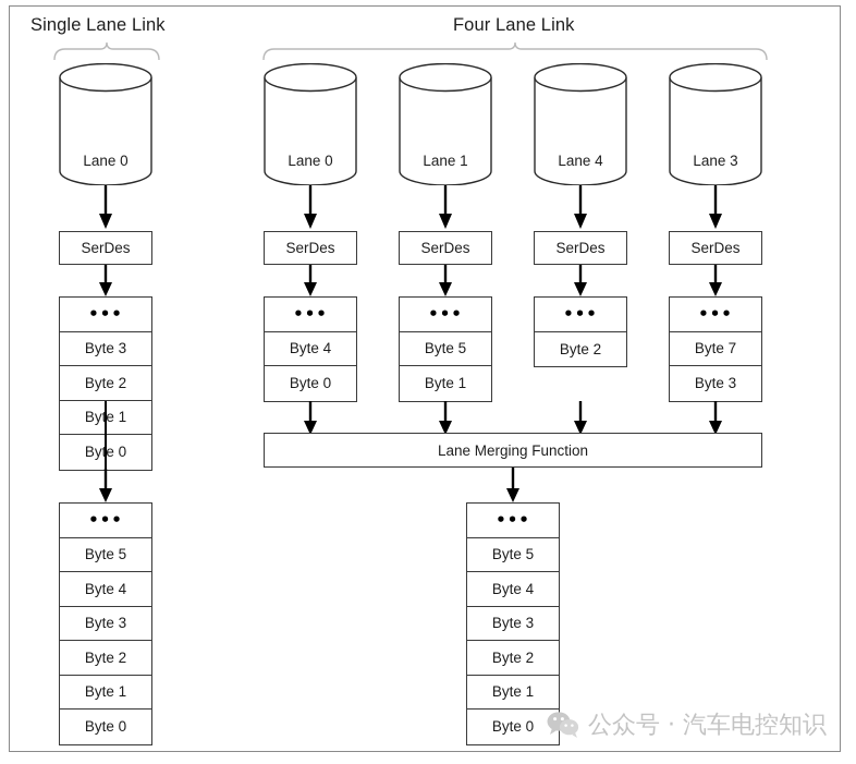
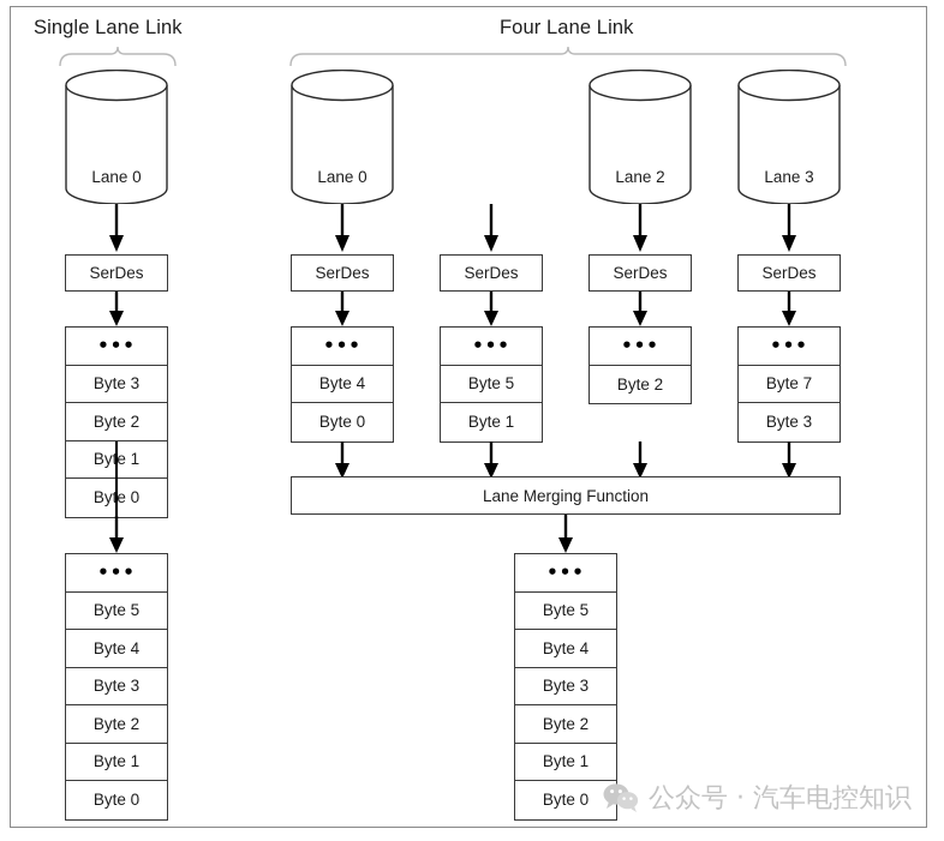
  Single Lane Link
  Four Lane Link
  Lane 0
  Lane 0
- Lane 1
- Lane 4
+ Lane 2
  Lane 3
  SerDes
  SerDes
  SerDes
  SerDes
  SerDes
  •••
  Byte 3
  Byte 2
  Bye 1
  Bye 0
  •••
  Byte 4
  Byte 0
  •••
  Byte 5
  Byte 1
  •••
  Byte 2
  •••
  Byte 7
  Byte 3
  Lane Merging Function
  •••
  Byte 5
  Byte 4
  Byte 3
  Byte 2
  Byte 1
  Byte 0
  •••
  Byte 5
  Byte 4
  Byte 3
  Byte 2
  Byte 1
  Byte 0
  公众号 · 汽车电控知识
